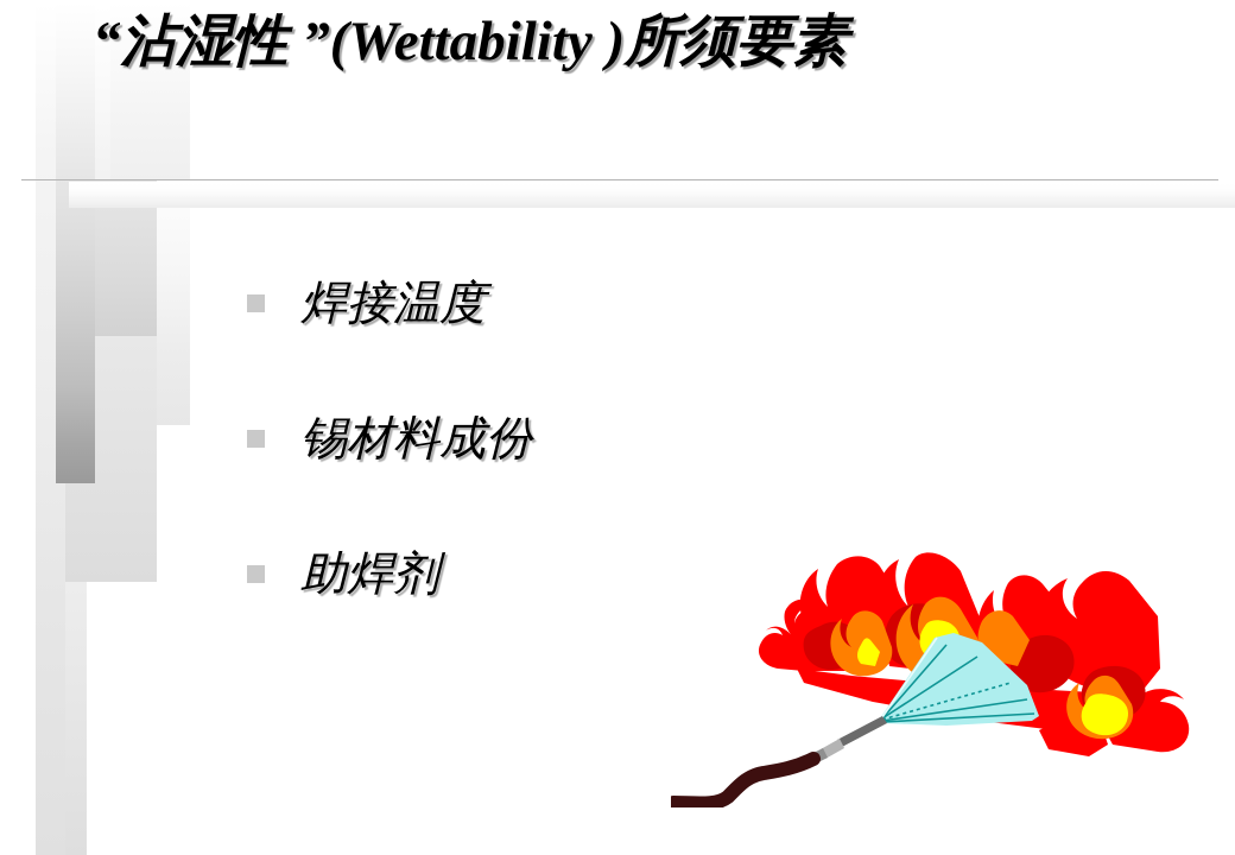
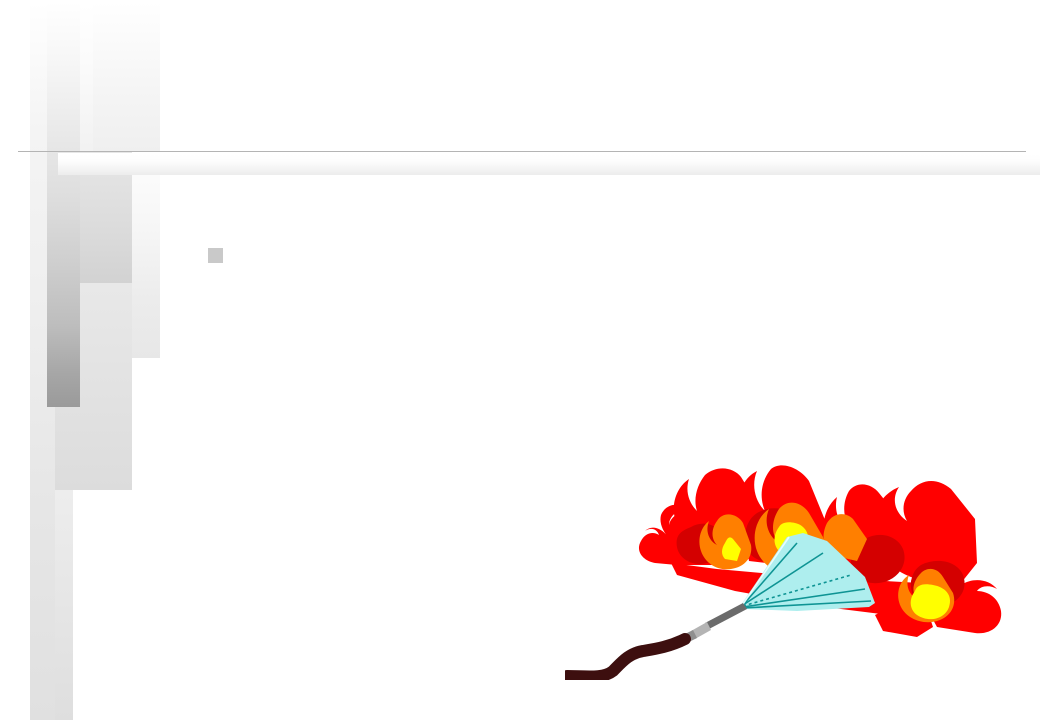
- “沾湿性 ”(Wettability )所须要素
- 焊接温度
- 锡材料成份
- 助焊剂
